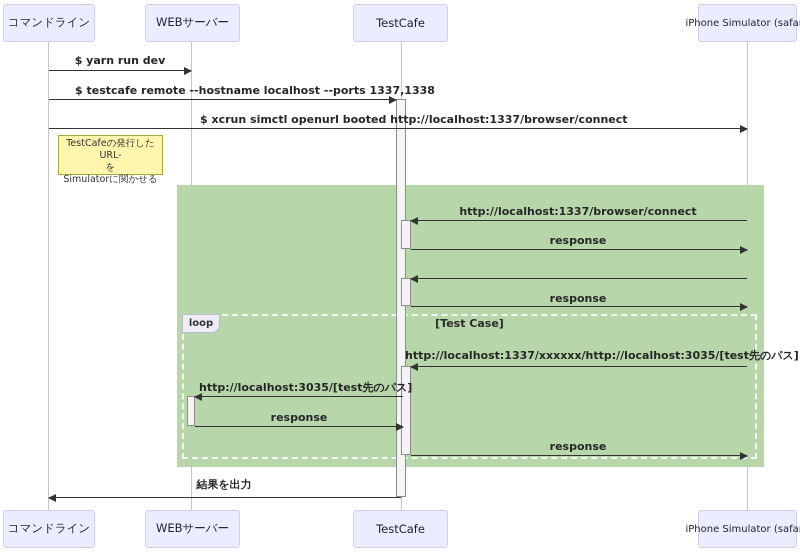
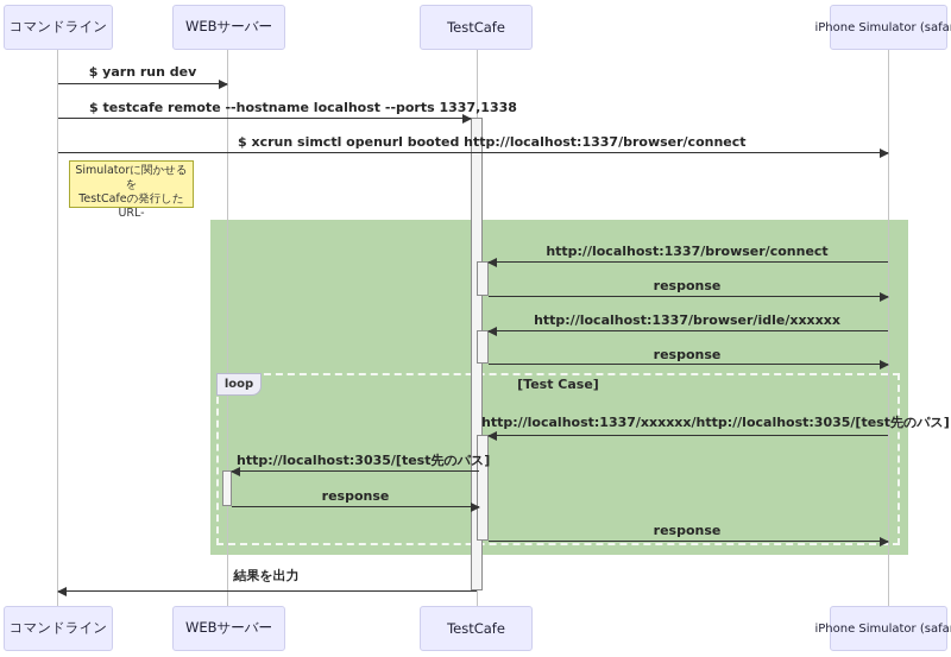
  loop
  [Test Case]
  $ yarn run dev
  $ testcafe remote --hostname localhost --ports 1337,1338
  $ xcrun simctl openurl booted http://localhost:1337/browser/connect
  http://localhost:1337/browser/connect
  response
+ http://localhost:1337/browser/idle/xxxxxx
  response
  http://localhost:1337/xxxxxx/http://localhost:3035/[test先のパス]
  http://localhost:3035/[test先のパス]
  response
  response
  結果を出力
- TestCafeの発行したURL-
+ Simulatorに関かせる
  を
- Simulatorに関かせる
+ TestCafeの発行したURL-
  コマンドライン
  WEBサーバー
  TestCafe
  iPhone Simulator (safa
  コマンドライン
  WEBサーバー
  TestCafe
  iPhone Simulator (safa
